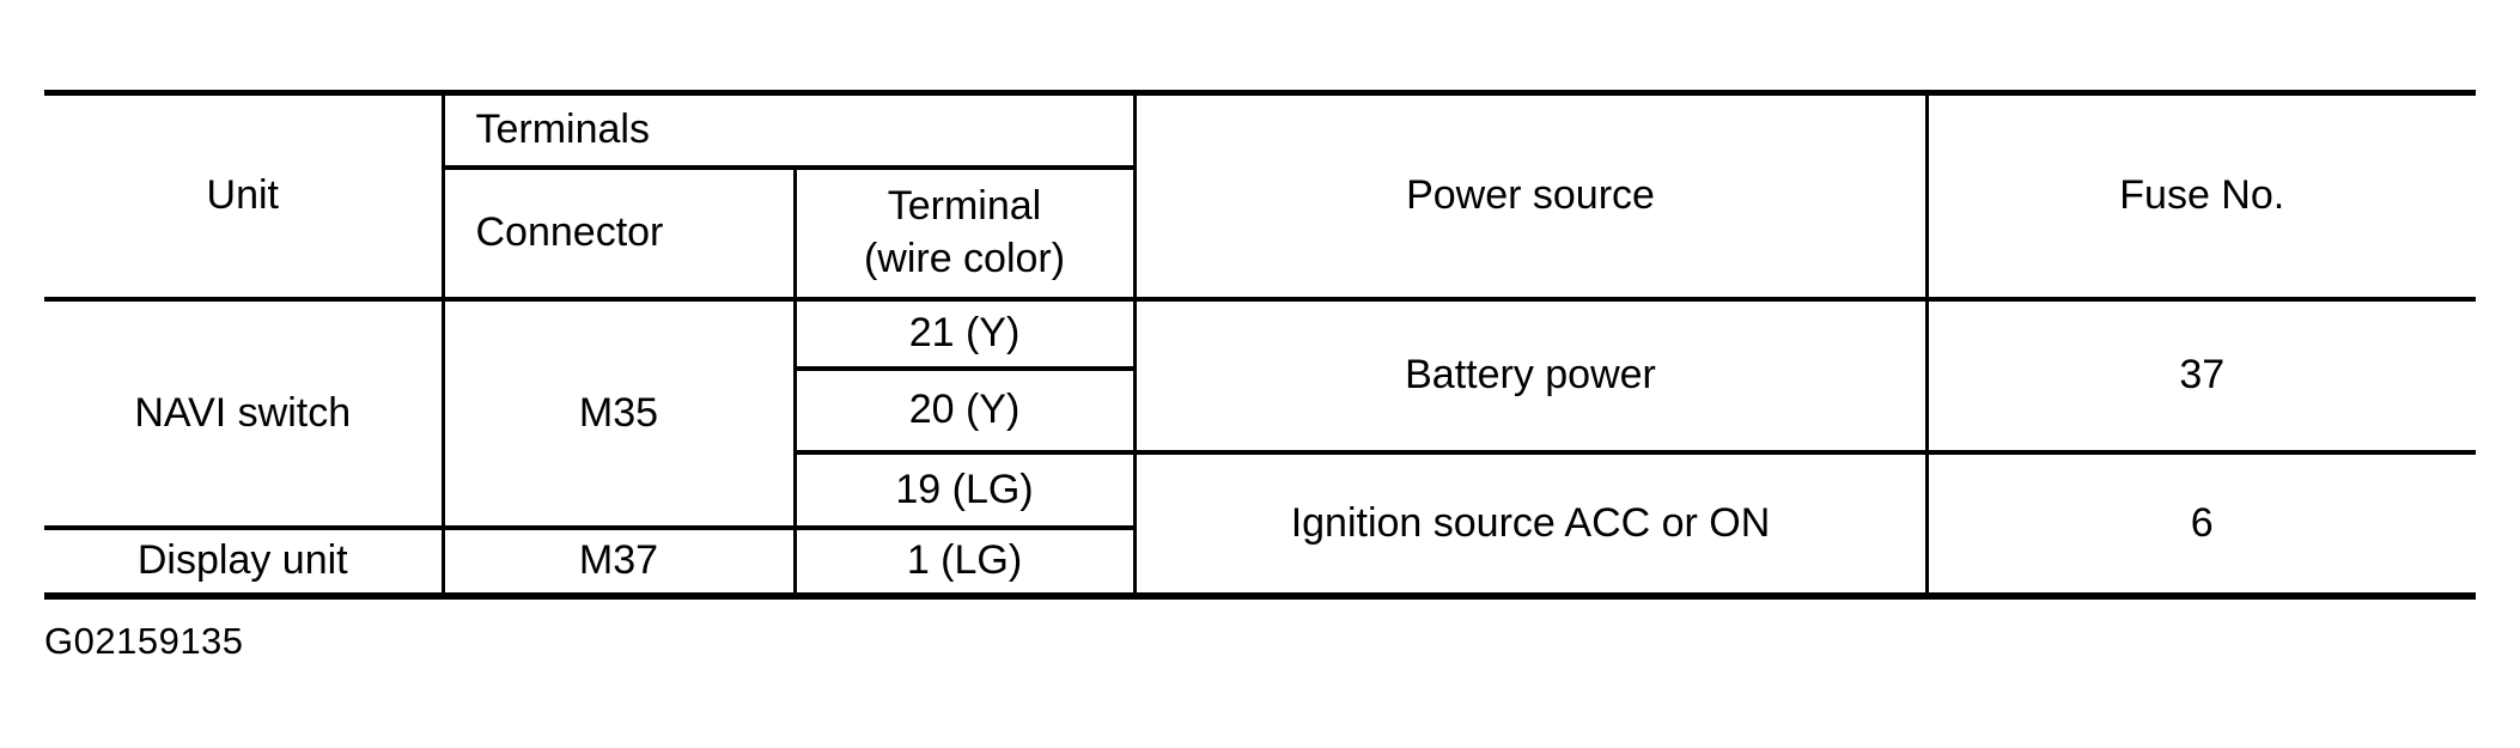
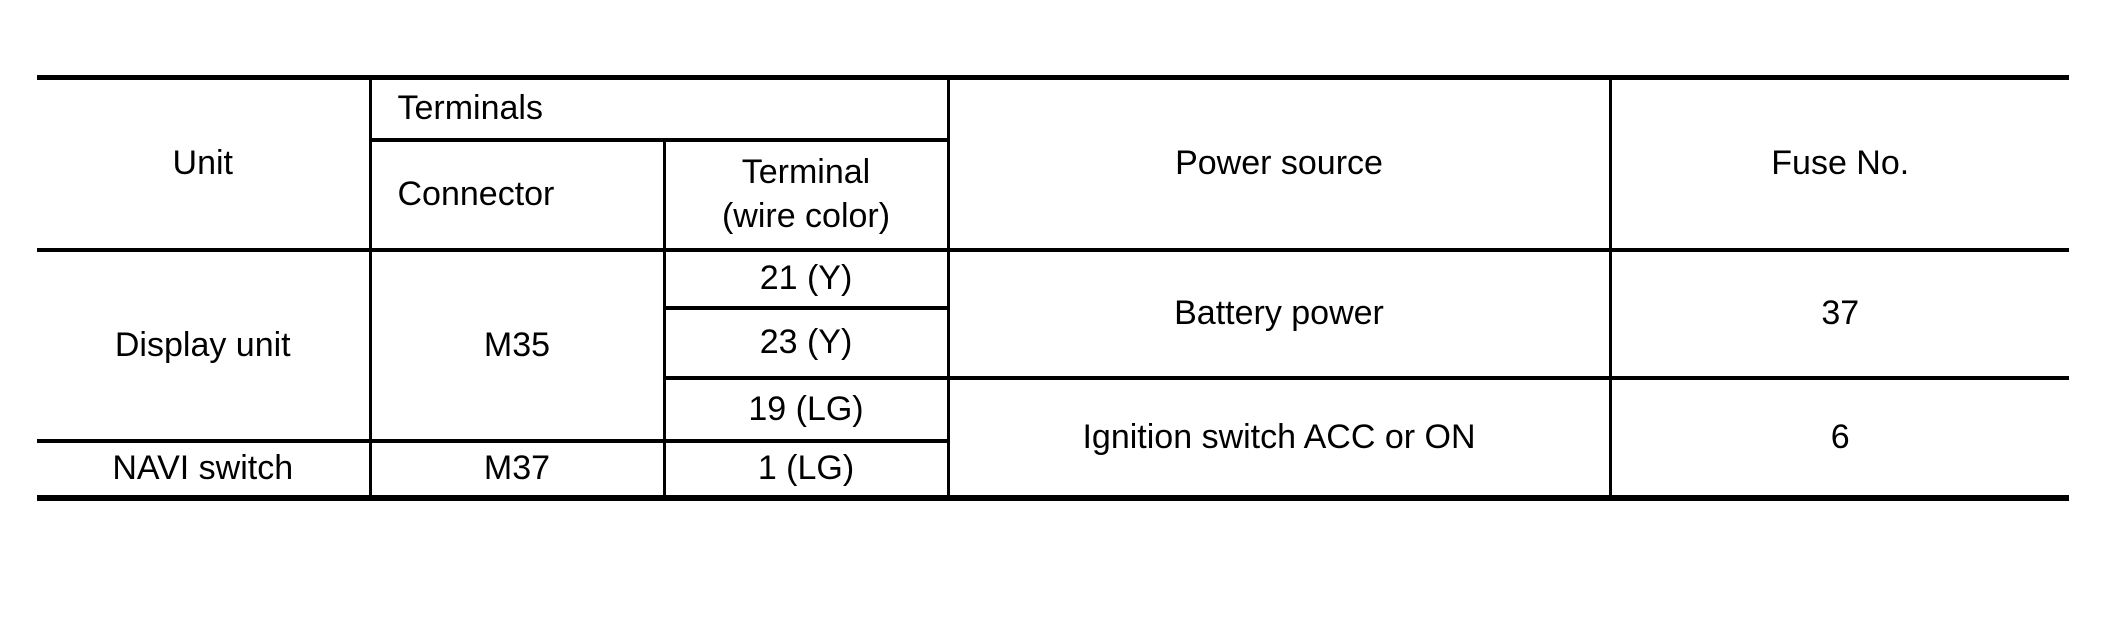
  Unit	Terminals	Power source	Fuse No.
  Connector	Terminal (wire color)
- NAVI switch	M35	21 (Y)	Battery power	37
+ Display unit	M35	21 (Y)	Battery power	37
- 20 (Y)
+ 23 (Y)
- 19 (LG)	Ignition source ACC or ON	6
+ 19 (LG)	Ignition switch ACC or ON	6
- Display unit	M37	1 (LG)
+ NAVI switch	M37	1 (LG)
- G02159135
